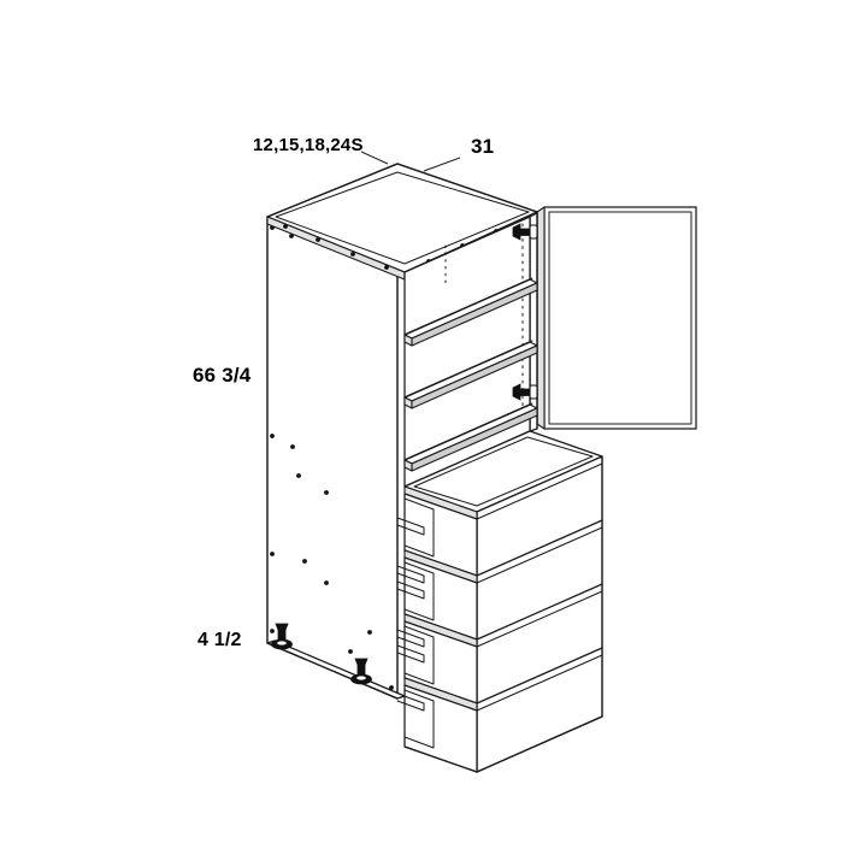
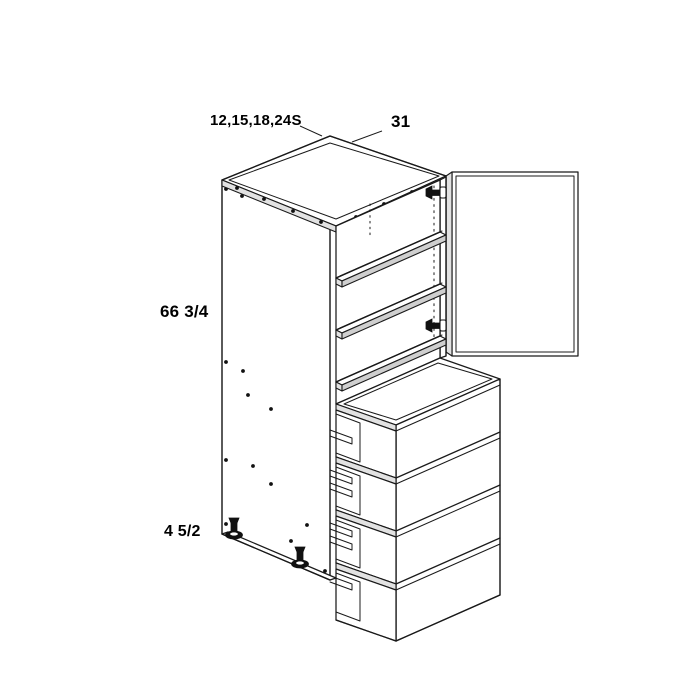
  12,15,18,24S
  31
  66 3/4
- 4 1/2
+ 4 5/2
